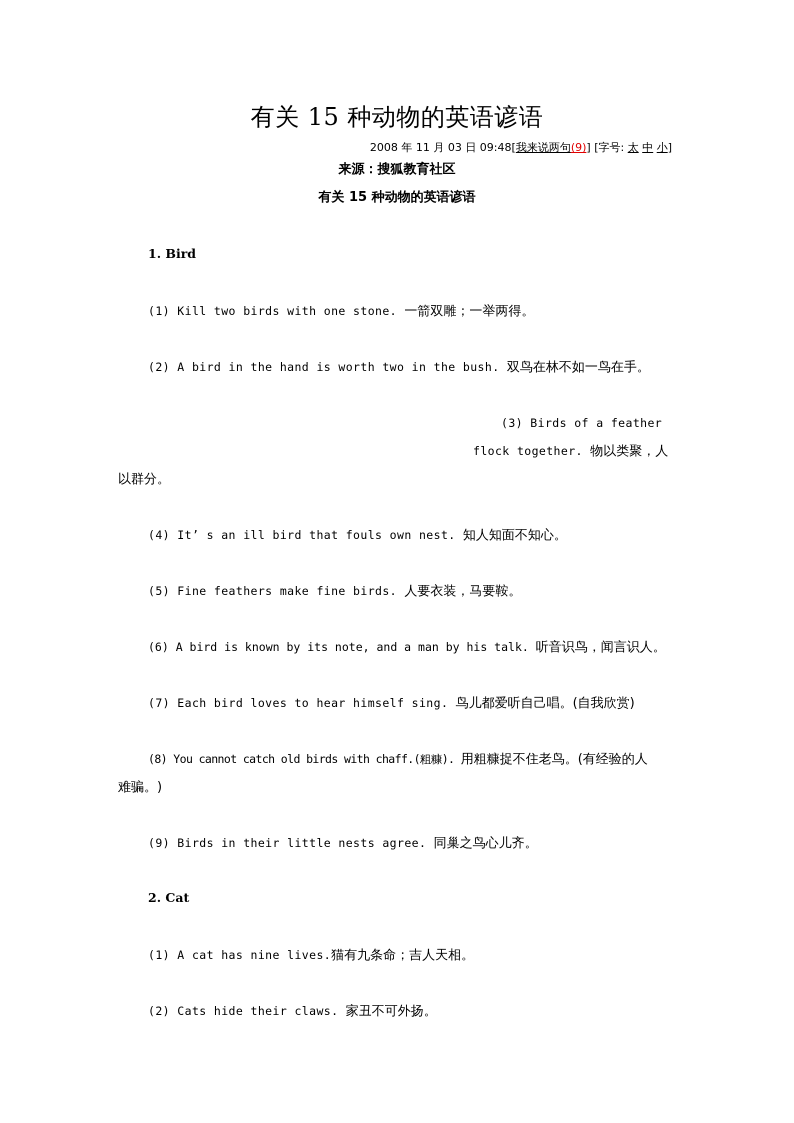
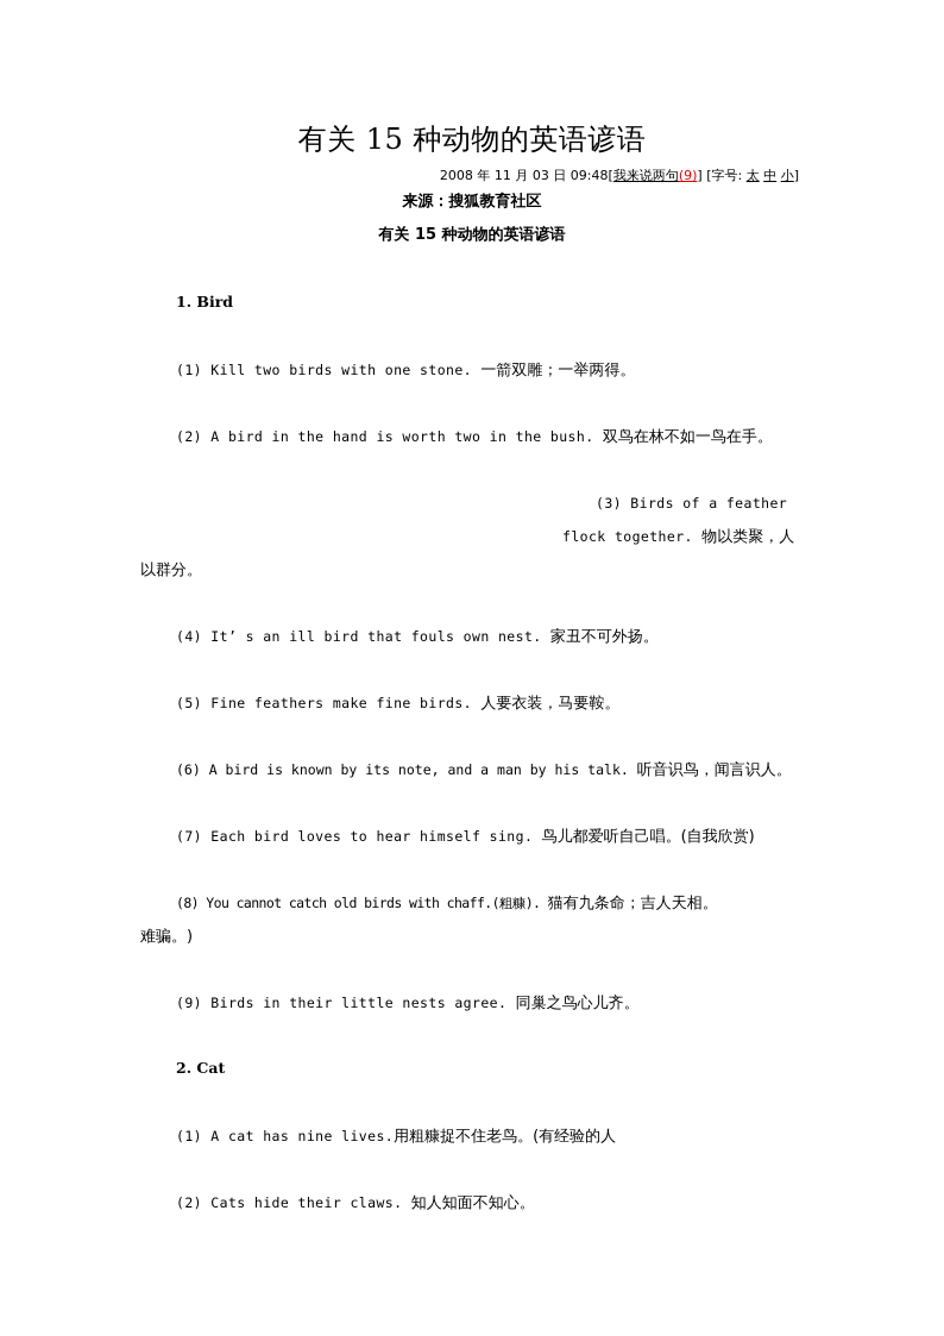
  有关 15 种动物的英语谚语
  2008 年 11 月 03 日 09:48[我来说两句(9)] [字号: 太 中 小]
  来源：搜狐教育社区
  有关 15 种动物的英语谚语
  1. Bird
  (1) Kill two birds with one stone. 一箭双雕；一举两得。
  (2) A bird in the hand is worth two in the bush. 双鸟在林不如一鸟在手。
  (3) Birds of a feather
  flock together. 物以类聚，人
  以群分。
- (4) It’ s an ill bird that fouls own nest. 知人知面不知心。
+ (4) It’ s an ill bird that fouls own nest. 家丑不可外扬。
  (5) Fine feathers make fine birds. 人要衣装，马要鞍。
  (6) A bird is known by its note, and a man by his talk. 听音识鸟，闻言识人。
  (7) Each bird loves to hear himself sing. 鸟儿都爱听自己唱。(自我欣赏)
- (8) You cannot catch old birds with chaff.(粗糠). 用粗糠捉不住老鸟。(有经验的人
+ (8) You cannot catch old birds with chaff.(粗糠). 猫有九条命；吉人天相。
  难骗。)
  (9) Birds in their little nests agree. 同巢之鸟心儿齐。
  2. Cat
- (1) A cat has nine lives.猫有九条命；吉人天相。
+ (1) A cat has nine lives.用粗糠捉不住老鸟。(有经验的人
- (2) Cats hide their claws. 家丑不可外扬。
+ (2) Cats hide their claws. 知人知面不知心。
